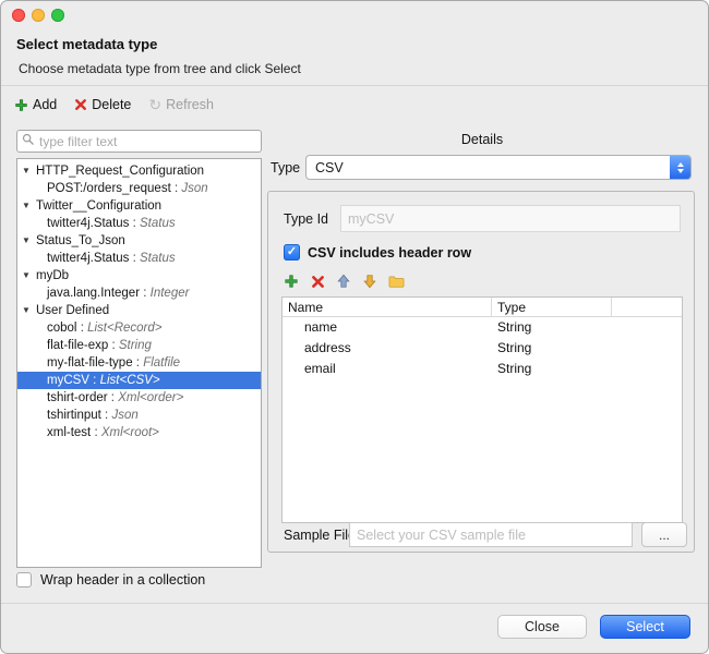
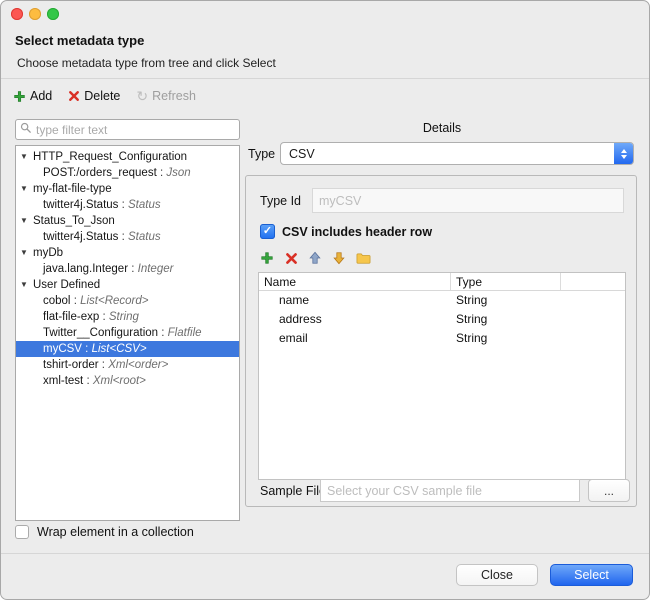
  Select metadata type
  Choose metadata type from tree and click Select
  Add
  Delete
  ↻
  Refresh
  type filter text
  ▼
  HTTP_Request_Configuration
  POST:/orders_request : Json
  ▼
- Twitter__Configuration
+ my-flat-file-type
  twitter4j.Status : Status
  ▼
  Status_To_Json
  twitter4j.Status : Status
  ▼
  myDb
  java.lang.Integer : Integer
  ▼
  User Defined
  cobol : List<Record>
  flat-file-exp : String
- my-flat-file-type : Flatfile
+ Twitter__Configuration : Flatfile
  myCSV : List<CSV>
  tshirt-order : Xml<order>
- tshirtinput : Json
  xml-test : Xml<root>
  Details
  Type
  CSV
  Type Id
  myCSV
  ✓
  CSV includes header row
  Name
  Type
  name
  String
  address
  String
  email
  String
  Sample Fil
  Select your CSV sample file
  ...
- Wrap header in a collection
+ Wrap element in a collection
  Close
  Select
